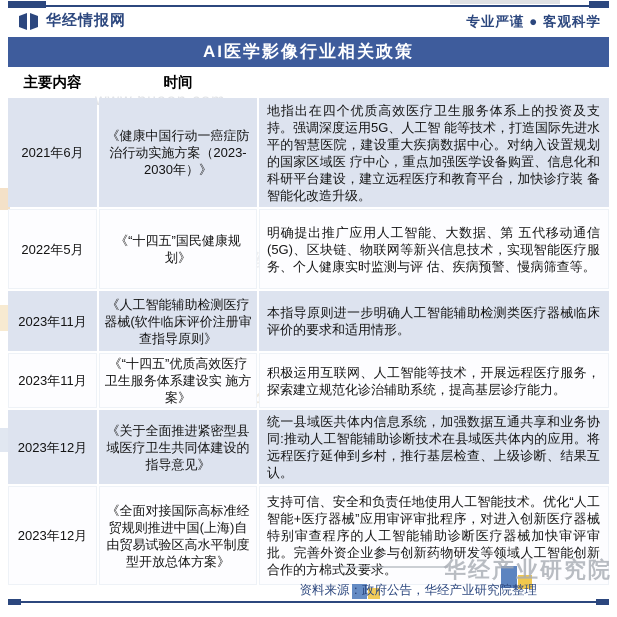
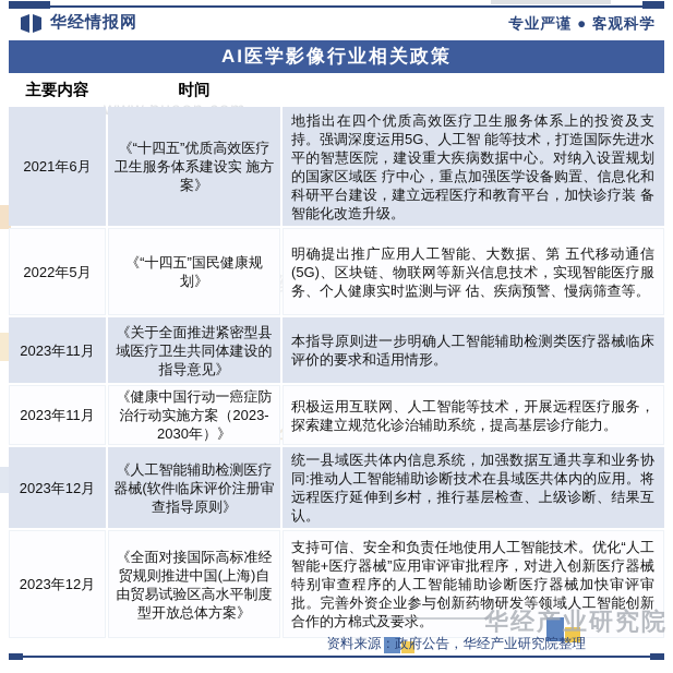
  华经情报网
  专业严谨 ● 客观科学
  AI医学影像行业相关政策
  主要内容
  时间
  2021年6月
- 《健康中国行动一癌症防治行动实施方案（2023-2030年）》
+ 《“十四五”优质高效医疗卫生服务体系建设实 施方案》
  地指出在四个优质高效医疗卫生服务体系上的投资及支持。强调深度运用5G、人工智 能等技术，打造国际先进水平的智慧医院，建设重大疾病数据中心。对纳入设置规划的国家区域医 疗中心，重点加强医学设备购置、信息化和科研平台建设，建立远程医疗和教育平台，加快诊疗装 备智能化改造升级。
  2022年5月
  《“十四五”国民健康规划》
  明确提出推广应用人工智能、大数据、第 五代移动通信(5G)、区块链、物联网等新兴信息技术，实现智能医疗服务、个人健康实时监测与评 估、疾病预警、慢病筛查等。
  2023年11月
- 《人工智能辅助检测医疗器械(软件临床评价注册审查指导原则》
+ 《关于全面推进紧密型县域医疗卫生共同体建设的指导意见》
  本指导原则进一步明确人工智能辅助检测类医疗器械临床评价的要求和适用情形。
  2023年11月
- 《“十四五”优质高效医疗卫生服务体系建设实 施方案》
+ 《健康中国行动一癌症防治行动实施方案（2023-2030年）》
  积极运用互联网、人工智能等技术，开展远程医疗服务，探索建立规范化诊治辅助系统，提高基层诊疗能力。
  2023年12月
- 《关于全面推进紧密型县域医疗卫生共同体建设的指导意见》
+ 《人工智能辅助检测医疗器械(软件临床评价注册审查指导原则》
  统一县域医共体内信息系统，加强数据互通共享和业务协同:推动人工智能辅助诊断技术在县域医共体内的应用。将远程医疗延伸到乡村，推行基层检查、上级诊断、结果互认。
  2023年12月
  《全面对接国际高标准经贸规则推进中国(上海)自由贸易试验区高水平制度型开放总体方案》
  支持可信、安全和负责任地使用人工智能技术。优化“人工智能+医疗器械”应用审评审批程序，对进入创新医疗器械特别审查程序的人工智能辅助诊断医疗器械加快审评审批。完善外资企业参与创新药物研发等领域人工智能创新合作的方棉式及要求。
  华经产业研究院
  资料来源：政府公告，华经产业研究院整理
